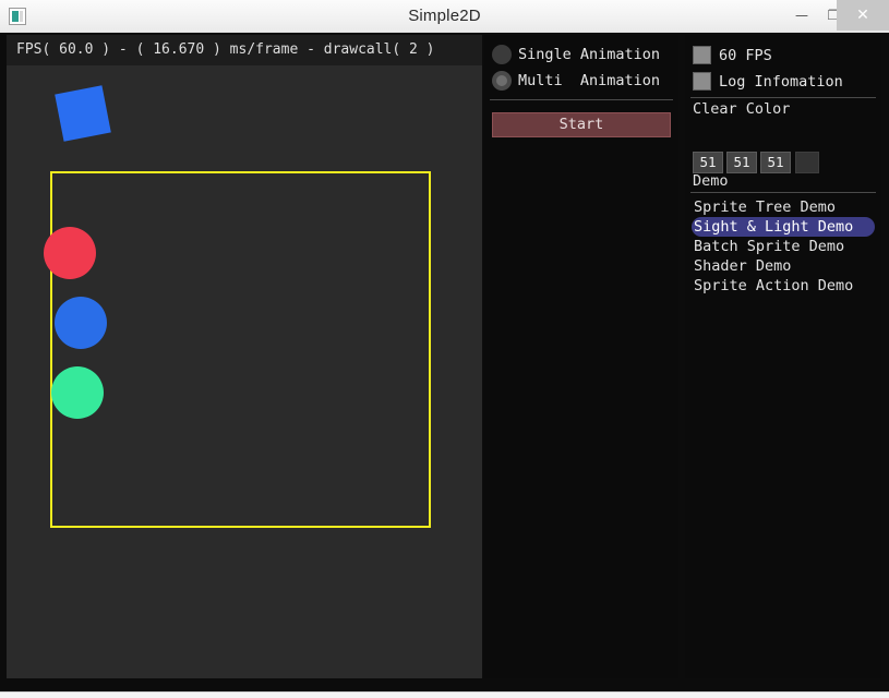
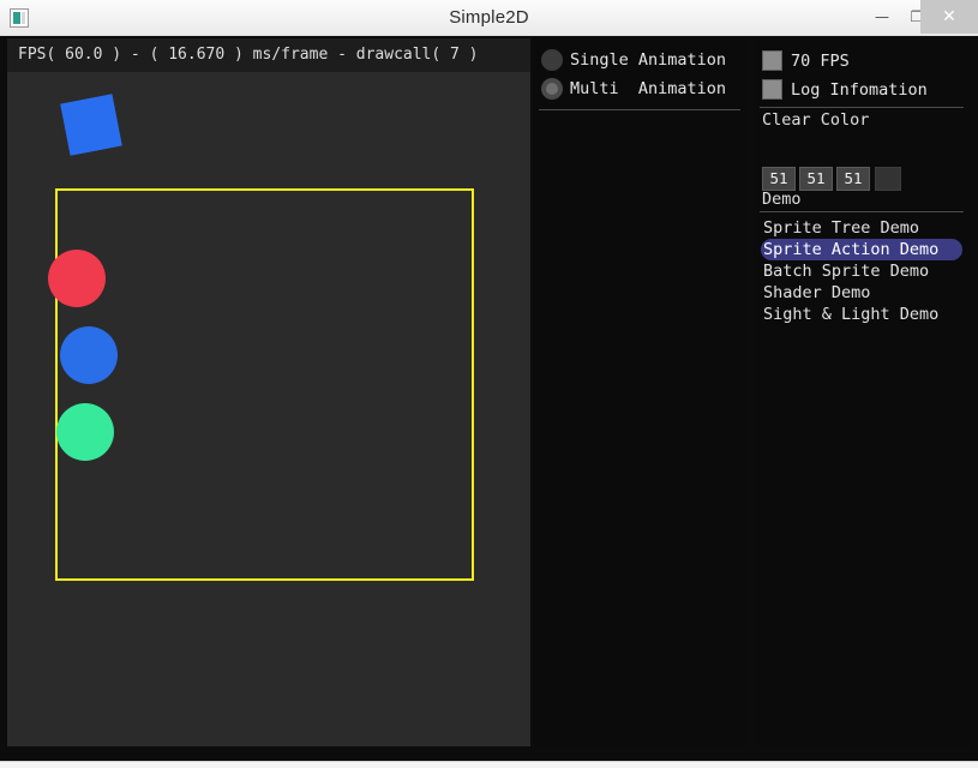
  Simple2D
  —
  ❐
  ✕
- FPS( 60.0 ) - ( 16.670 ) ms/frame - drawcall( 2 )
+ FPS( 60.0 ) - ( 16.670 ) ms/frame - drawcall( 7 )
  Single Animation
  Multi Animation
- Start
- 60 FPS
+ 70 FPS
  Log Infomation
  Clear Color
  51
  51
  51
  Demo
  Sprite Tree Demo
- Sight & Light Demo
+ Sprite Action Demo
  Batch Sprite Demo
  Shader Demo
- Sprite Action Demo
+ Sight & Light Demo
